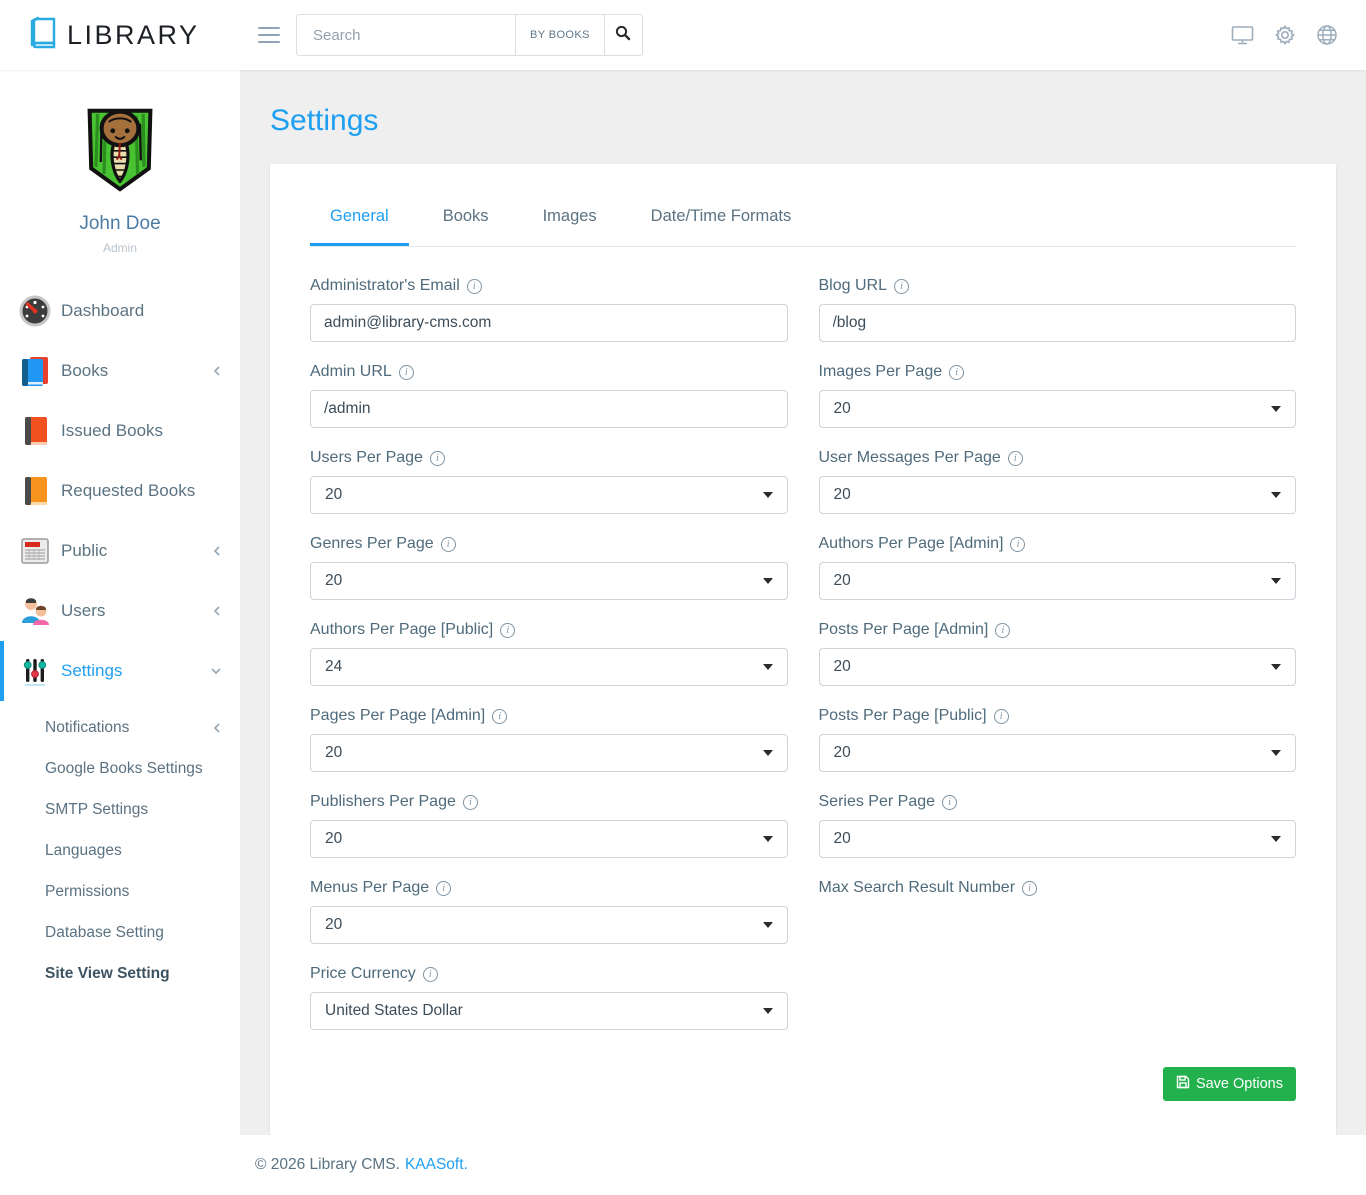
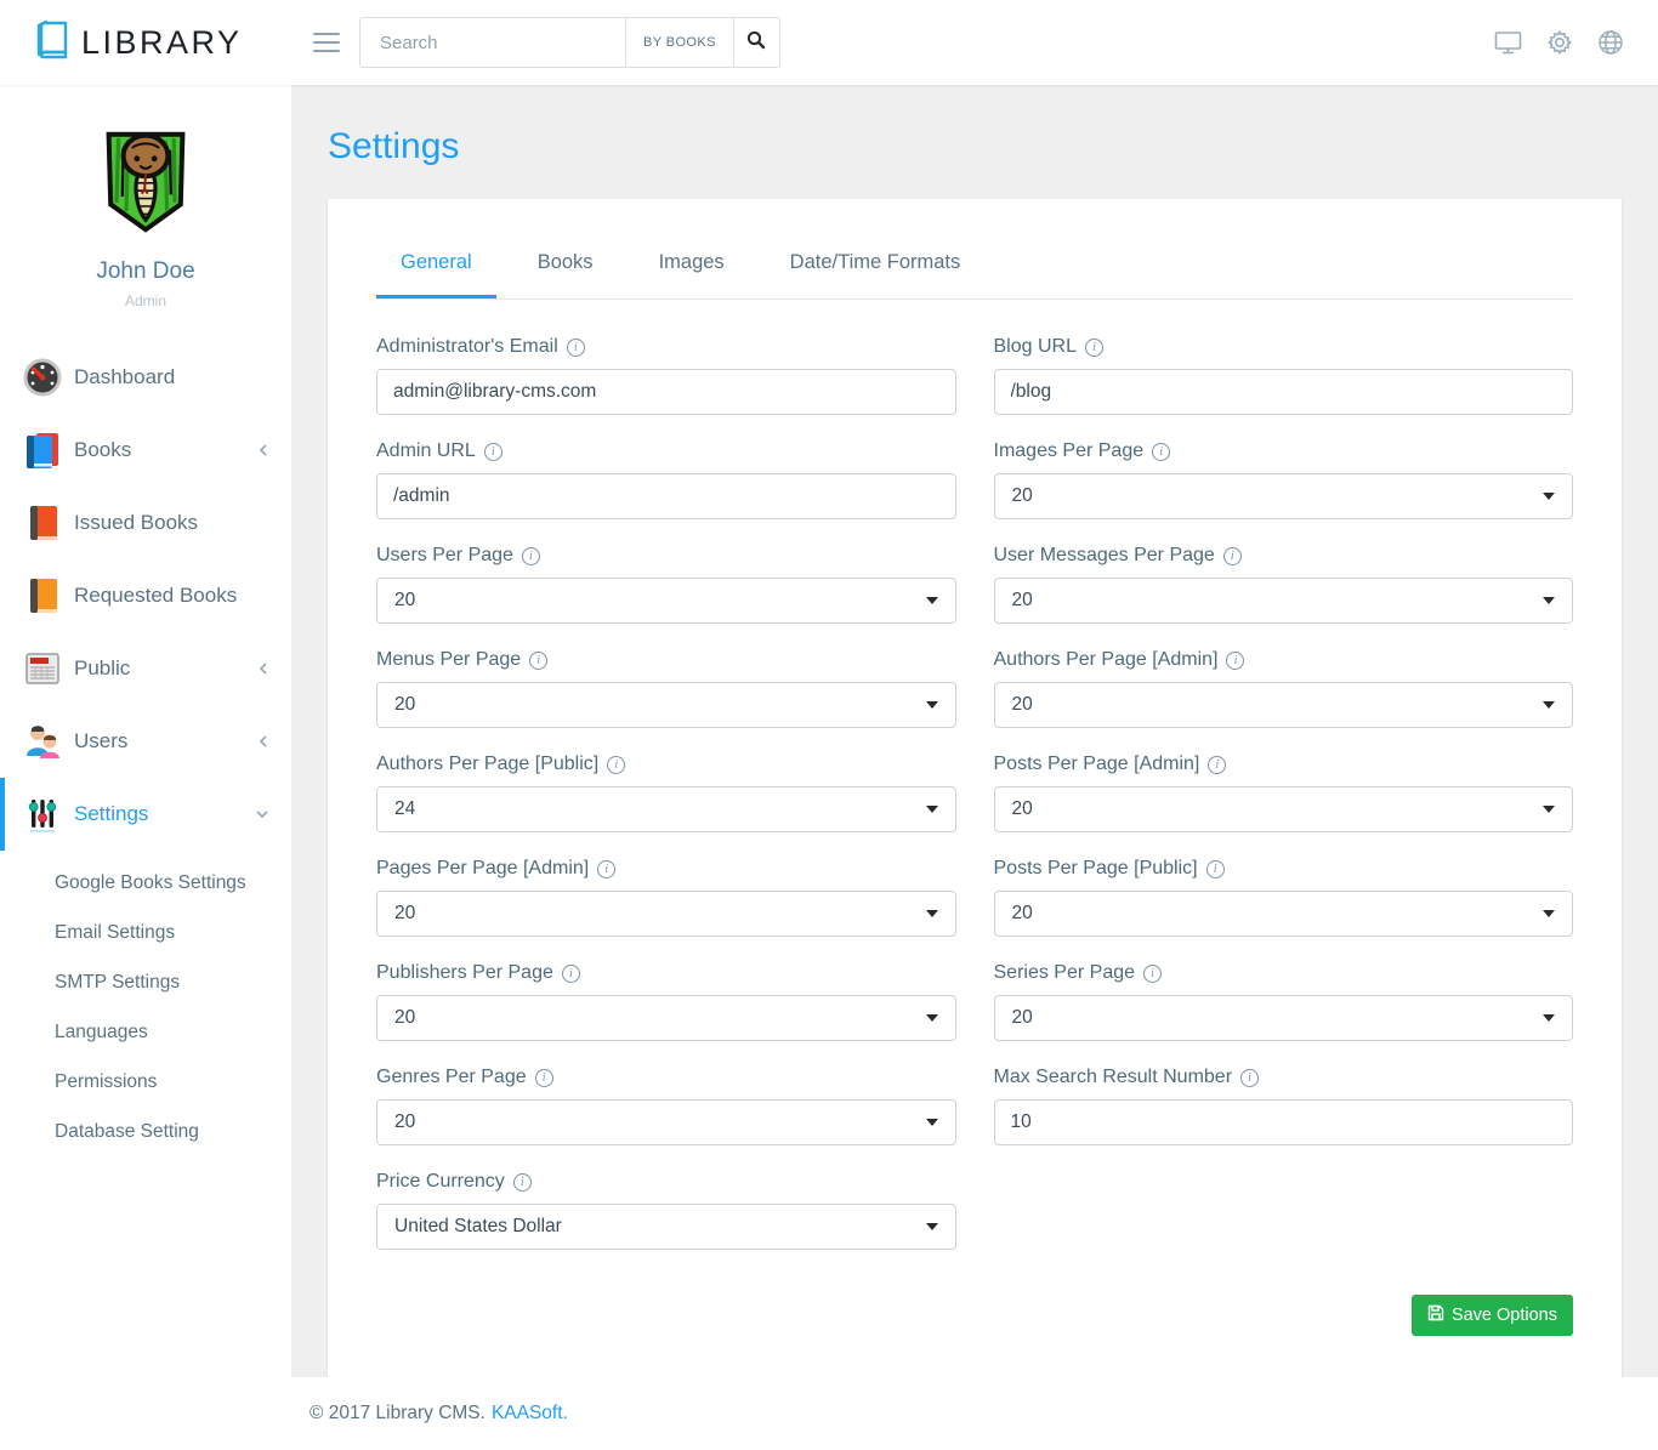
  LIBRARY
  Search
  BY BOOKS
  John Doe
  Admin
  Dashboard
  Books
  Issued Books
  Requested Books
  Public
  Users
  Settings
- Notifications
  Google Books Settings
+ Email Settings
  SMTP Settings
  Languages
  Permissions
  Database Setting
- Site View Setting
  Settings
  General
  Books
  Images
  Date/Time Formats
  Administrator's Email
  i
  admin@library-cms.com
  Admin URL
  i
  /admin
  Users Per Page
  i
  20
- Genres Per Page
+ Menus Per Page
  i
  20
  Authors Per Page [Public]
  i
  24
  Pages Per Page [Admin]
  i
  20
  Publishers Per Page
  i
  20
- Menus Per Page
+ Genres Per Page
  i
  20
  Price Currency
  i
  United States Dollar
  Blog URL
  i
  /blog
  Images Per Page
  i
  20
  User Messages Per Page
  i
  20
  Authors Per Page [Admin]
  i
  20
  Posts Per Page [Admin]
  i
  20
  Posts Per Page [Public]
  i
  20
  Series Per Page
  i
  20
  Max Search Result Number
  i
+ 10
  Save Options
- © 2026 Library CMS.
+ © 2017 Library CMS.
  KAASoft.
